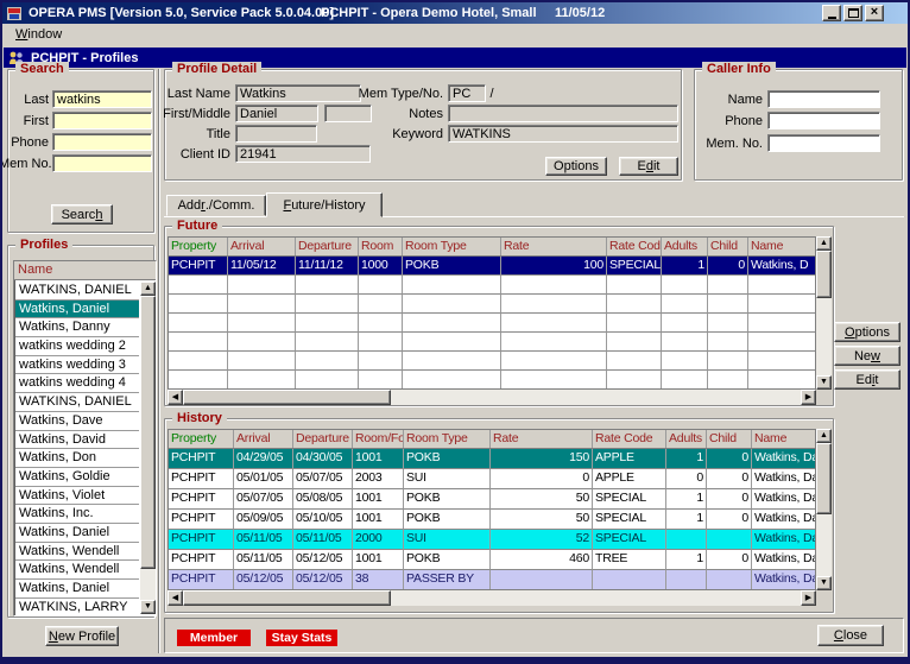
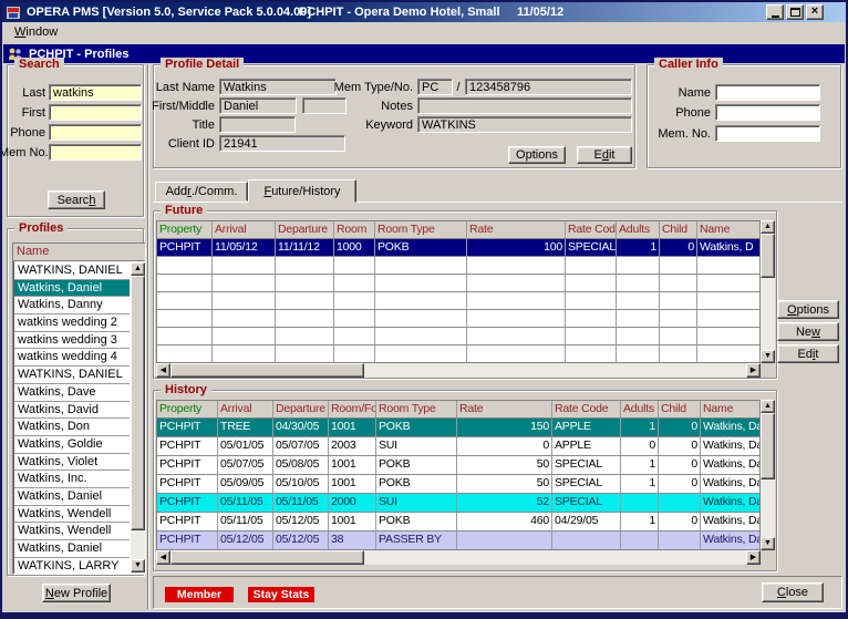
  OPERA PMS [Version 5.0, Service Pack 5.0.04.00]
  PCHPIT - Opera Demo Hotel, Small
  11/05/12
  ×
  Window
  PCHPIT - Profiles
  Search
  Last
  watkins
  First
  Phone
  Mem No.
  Searc
  h
  Profiles
  Name
  WATKINS, DANIEL
  Watkins, Daniel
  Watkins, Danny
  watkins wedding 2
  watkins wedding 3
  watkins wedding 4
  WATKINS, DANIEL
  Watkins, Dave
  Watkins, David
  Watkins, Don
  Watkins, Goldie
  Watkins, Violet
  Watkins, Inc.
  Watkins, Daniel
  Watkins, Wendell
  Watkins, Wendell
  Watkins, Daniel
  WATKINS, LARRY
  N
  ew Profile
  Profile Detail
  Last Name
  Watkins
  First/Middle
  Daniel
  Title
  Client ID
  21941
  Mem Type/No.
  PC
  /
+ 123458796
  Notes
  Keyword
  WATKINS
  Options
  E
  d
  it
  Caller Info
  Name
  Phone
  Mem. No.
  Add
  r
  ./Comm.
  F
  uture/History
  Future
  Property
  Arrival
  Departure
  Room
  Room Type
  Rate
  Rate Cod
  Adults
  Child
  Name
  PCHPIT
  11/05/12
  11/11/12
  1000
  POKB
  100
  SPECIAL
  1
  0
  Watkins, D
  O
  ptions
  Ne
  w
  Ed
  i
  t
  History
  Property
  Arrival
  Departure
  Room/Fo
  Room Type
  Rate
  Rate Code
  Adults
  Child
  Name
  PCHPIT
- 04/29/05
+ TREE
  04/30/05
  1001
  POKB
  150
  APPLE
  1
  0
  Watkins, D
  PCHPIT
  05/01/05
  05/07/05
  2003
  SUI
  0
  APPLE
  0
  0
  Watkins, D
  PCHPIT
  05/07/05
  05/08/05
  1001
  POKB
  50
  SPECIAL
  1
  0
  Watkins, D
  PCHPIT
  05/09/05
  05/10/05
  1001
  POKB
  50
  SPECIAL
  1
  0
  Watkins, D
  PCHPIT
  05/11/05
  05/11/05
  2000
  SUI
  52
  SPECIAL
  Watkins, D
  PCHPIT
  05/11/05
  05/12/05
  1001
  POKB
  460
- TREE
+ 04/29/05
  1
  0
  Watkins, D
  PCHPIT
  05/12/05
  05/12/05
  38
  PASSER BY
  Watkins, D
  Member
  Stay Stats
  C
  lose
